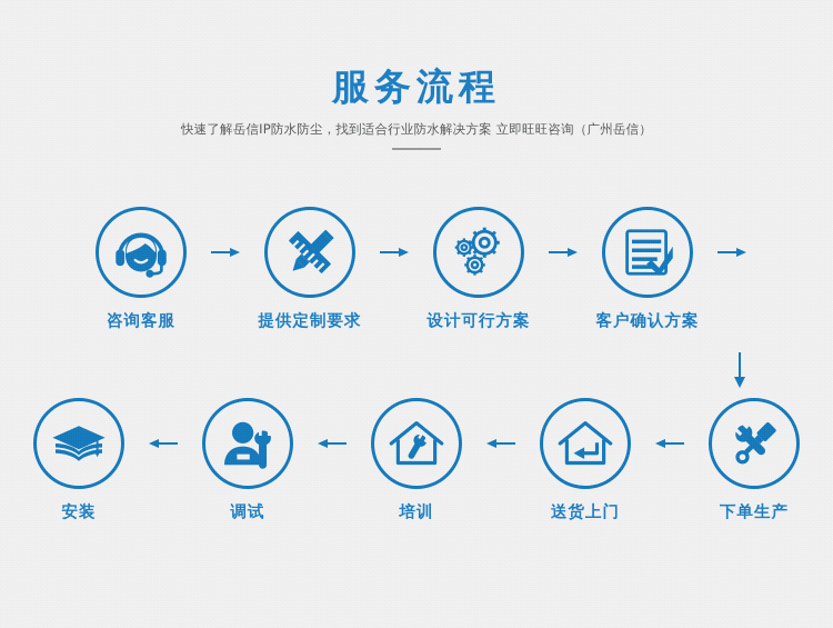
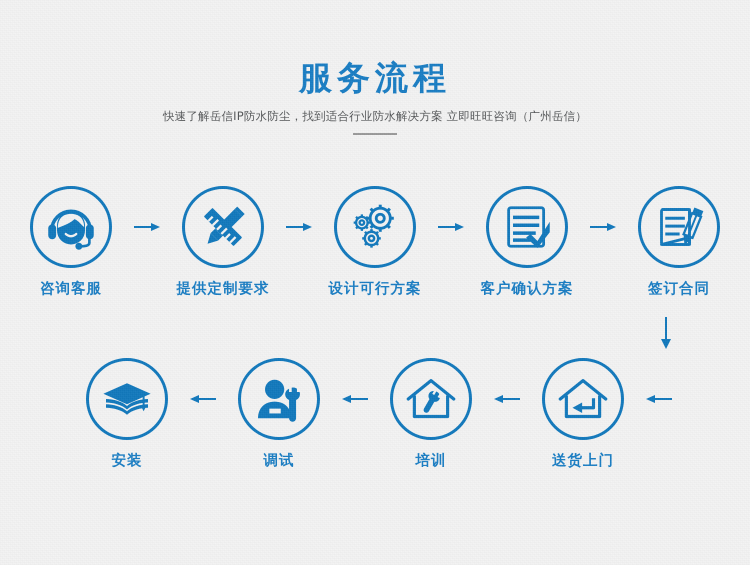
  服务流程
  快速了解岳信IP防水防尘，找到适合行业防水解决方案 立即旺旺咨询（广州岳信）
  咨询客服
  提供定制要求
  设计可行方案
  客户确认方案
+ 签订合同
  安装
  调试
  培训
  送货上门
- 下单生产
